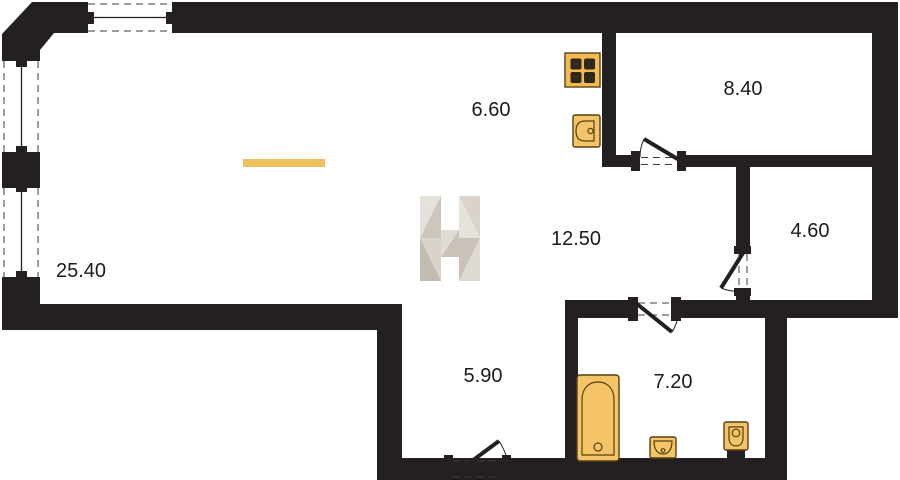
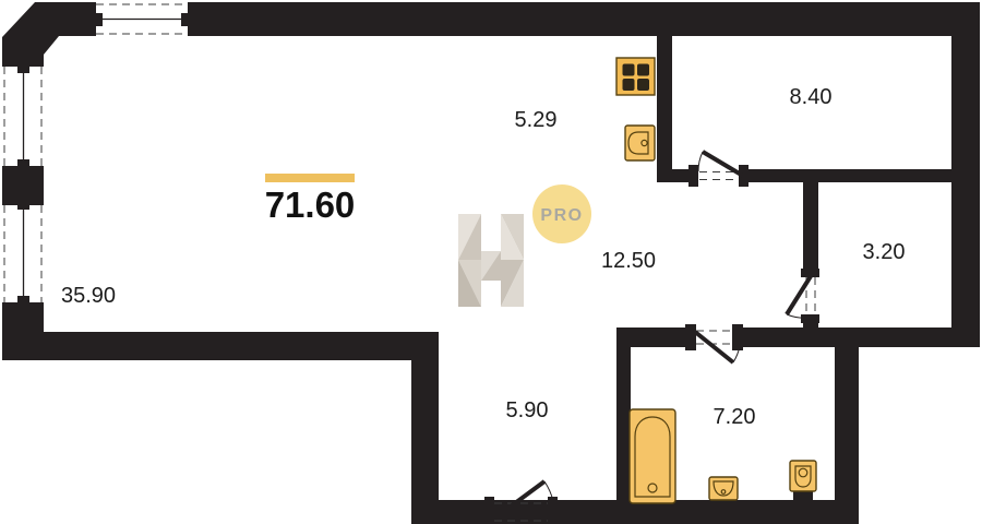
+ PRO
+ 71.60
- 25.40
+ 35.90
- 6.60
+ 5.29
  8.40
- 4.60
+ 3.20
  12.50
  5.90
  7.20
